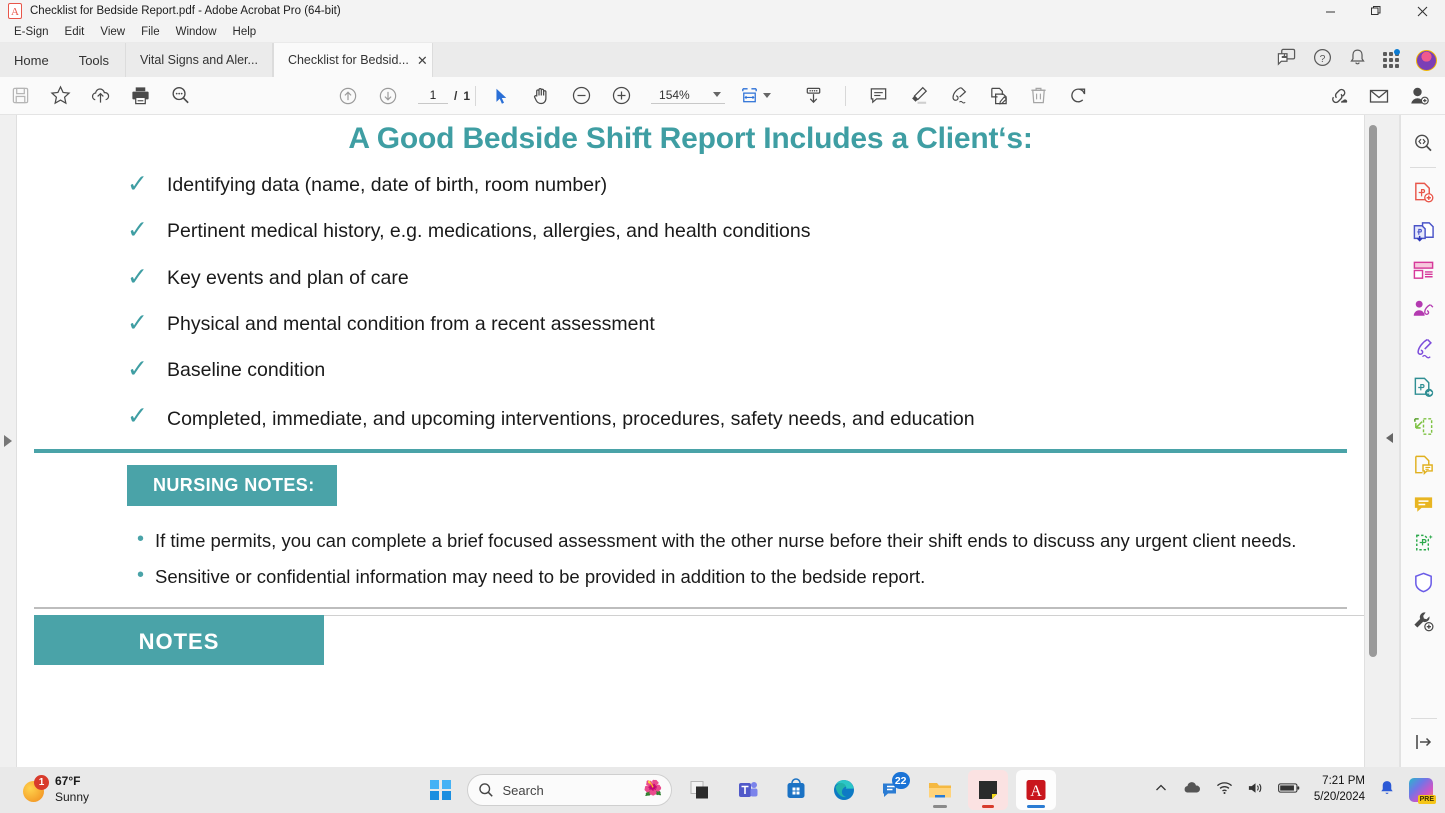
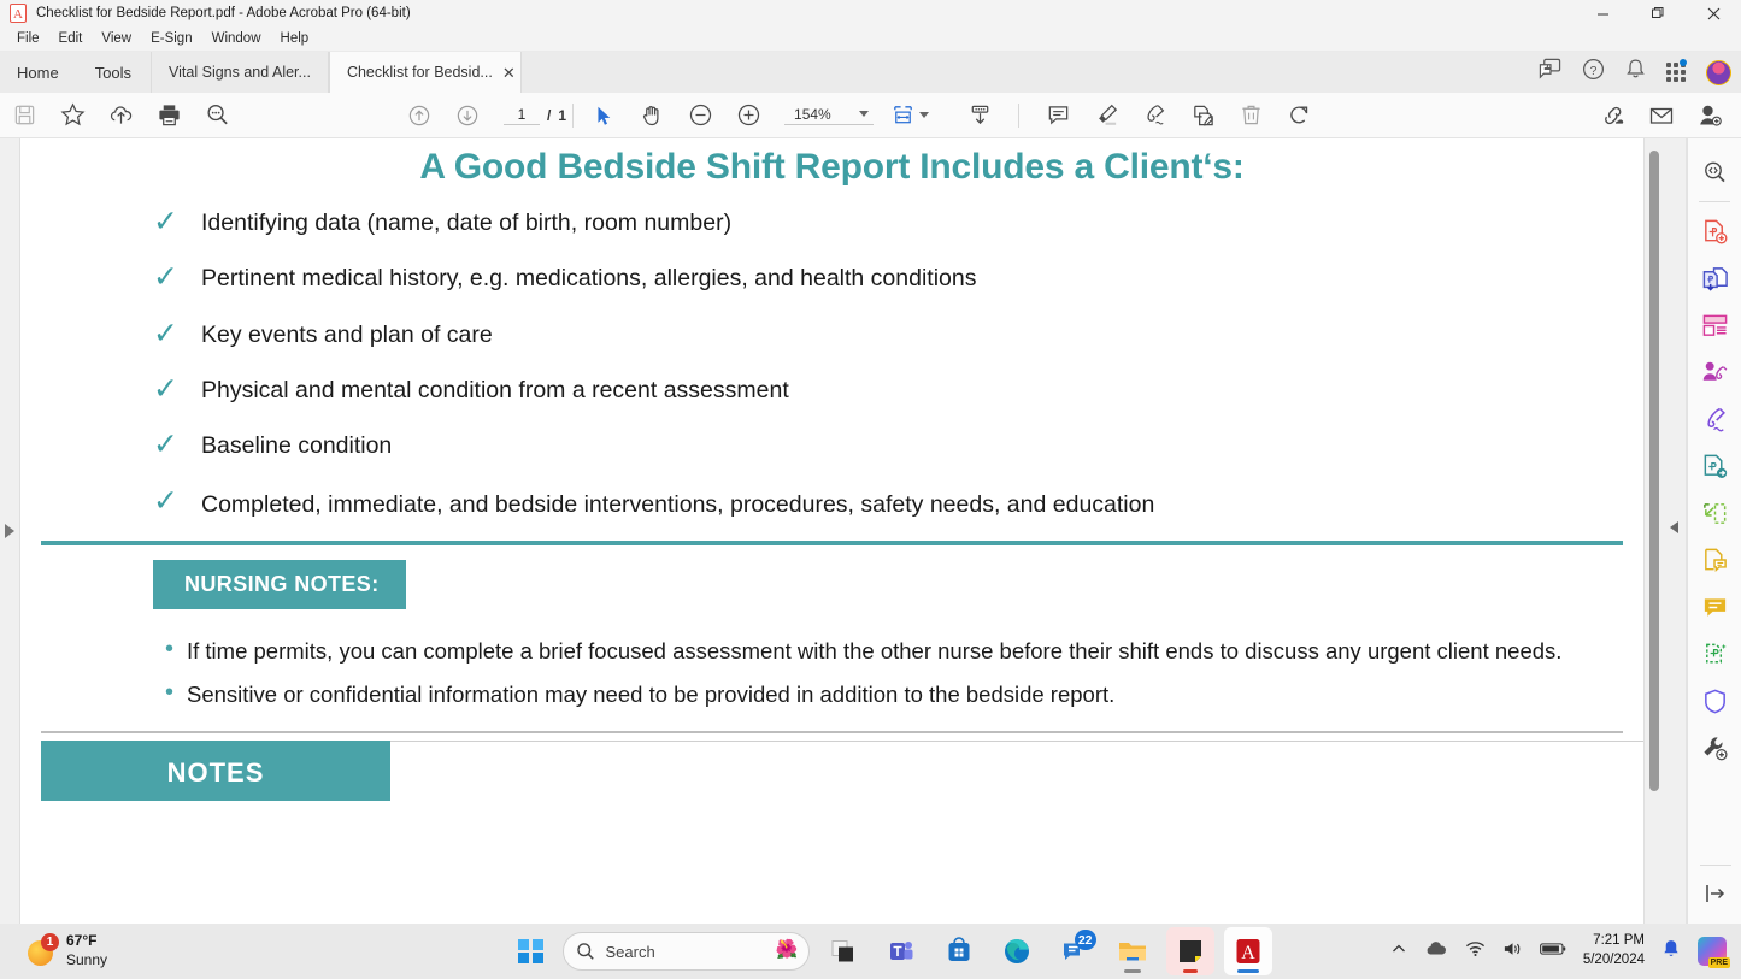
  A
  Checklist for Bedside Report.pdf - Adobe Acrobat Pro (64-bit)
- E-Sign
+ File
  Edit
  View
- File
+ E-Sign
  Window
  Help
  Home
  Tools
  Vital Signs and Aler...
  Checklist for Bedsid...
  ✕
  ?
  1
  /
  1
  154%
  A Good Bedside Shift Report Includes a Client‘s:
  ✓
  Identifying data (name, date of birth, room number)
  ✓
  Pertinent medical history, e.g. medications, allergies, and health conditions
  ✓
  Key events and plan of care
  ✓
  Physical and mental condition from a recent assessment
  ✓
  Baseline condition
  ✓
- Completed, immediate, and upcoming interventions, procedures, safety needs, and education
+ Completed, immediate, and bedside interventions, procedures, safety needs, and education
  NURSING NOTES:
  •
  If time permits, you can complete a brief focused assessment with the other nurse before their shift ends to discuss any urgent client needs.
  •
  Sensitive or confidential information may need to be provided in addition to the bedside report.
  NOTES
  1
  67°F
  Sunny
  Search
  🌺
  22
  A
  7:21 PM
  5/20/2024
